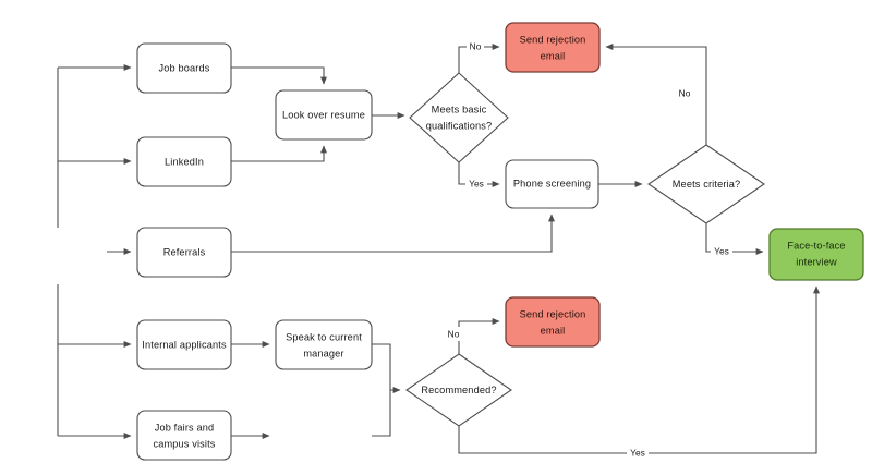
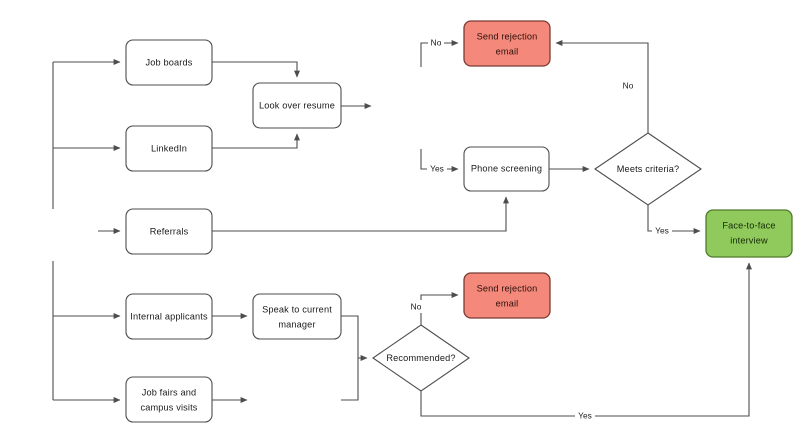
  No
  Yes
  No
  Yes
  No
  Yes
  Job boards
  LinkedIn
  Referrals
  Internal applicants
  Job fairs and
  campus visits
  Look over resume
  Speak to current
  manager
- Meets basic
- qualifications?
  Recommended?
  Phone screening
  Meets criteria?
  Send rejection
  email
  Send rejection
  email
  Face-to-face
  interview
